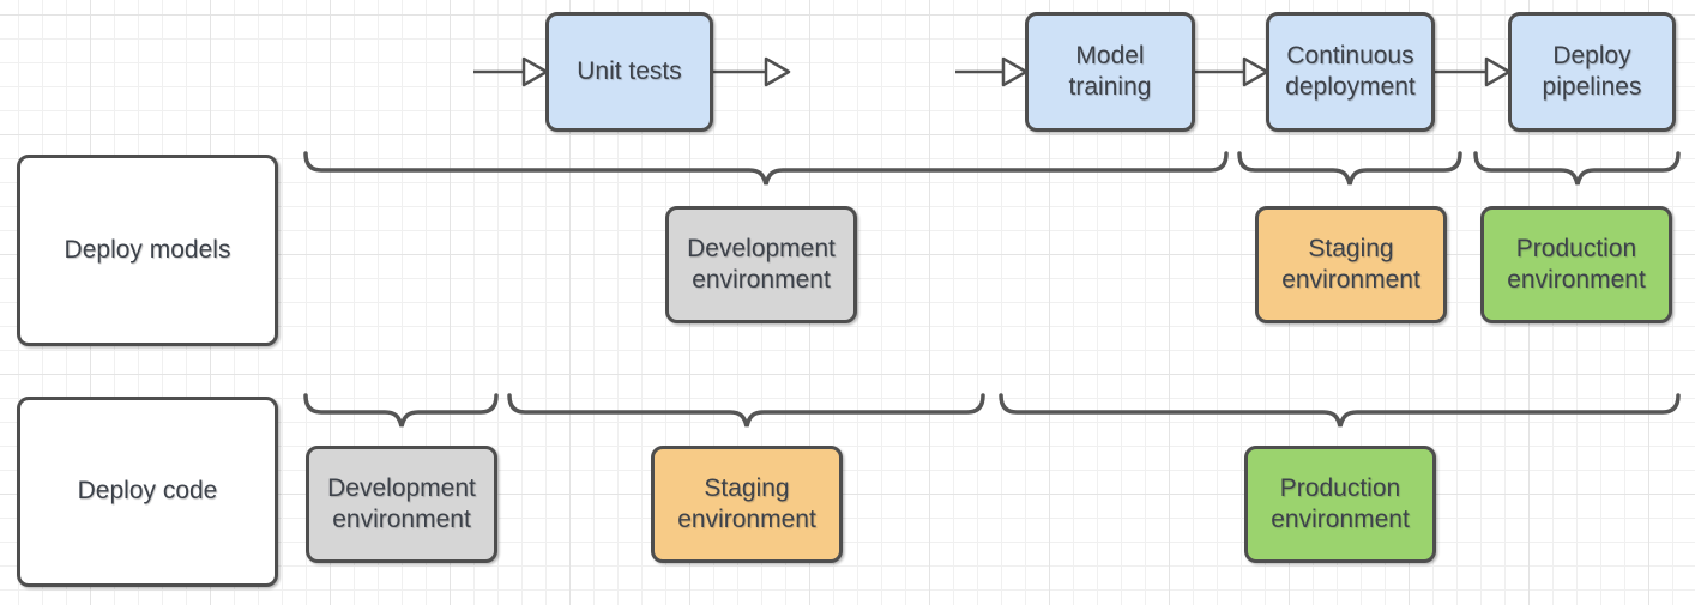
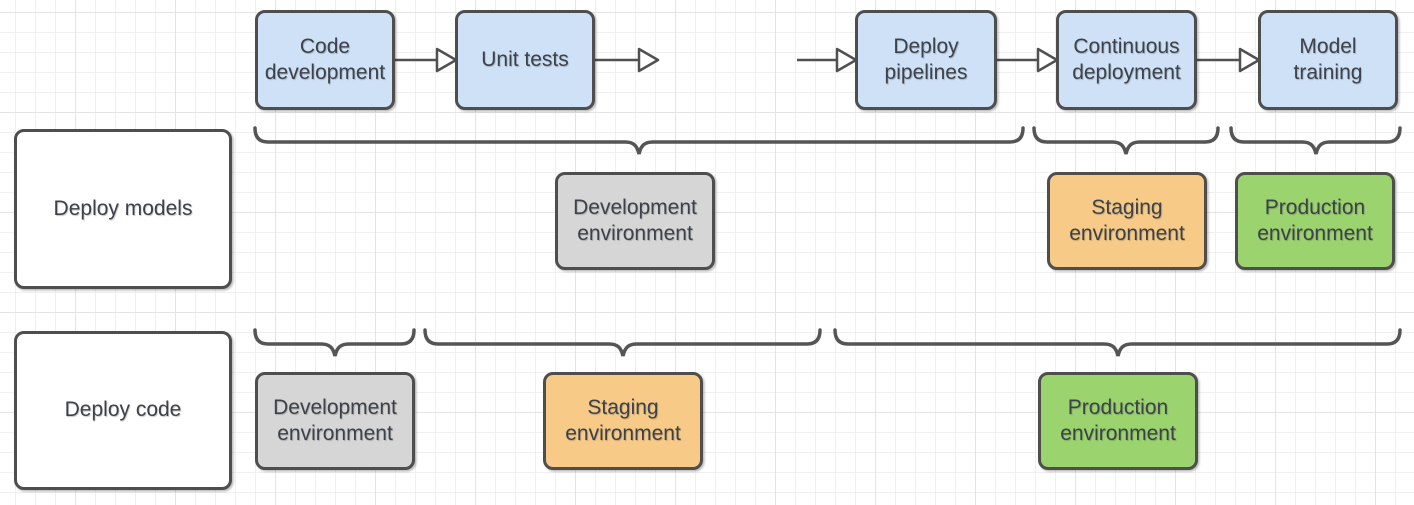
+ Code development
  Unit tests
- Model training
+ Deploy pipelines
  Continuous deployment
- Deploy pipelines
+ Model training
  Deploy models
  Deploy code
  Development environment
  Staging environment
  Production environment
  Development environment
  Staging environment
  Production environment
